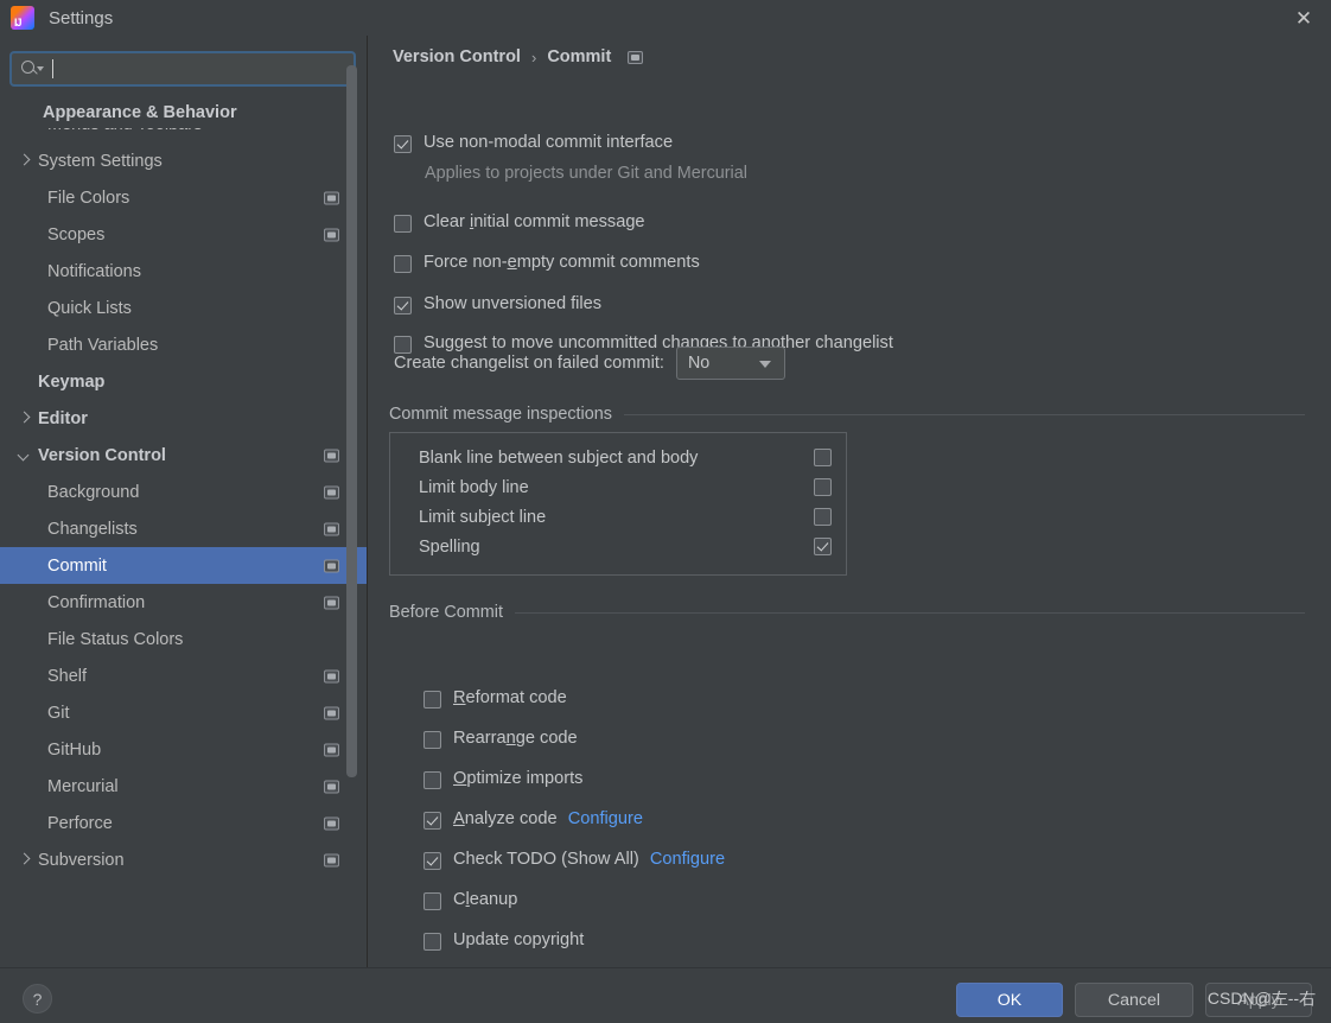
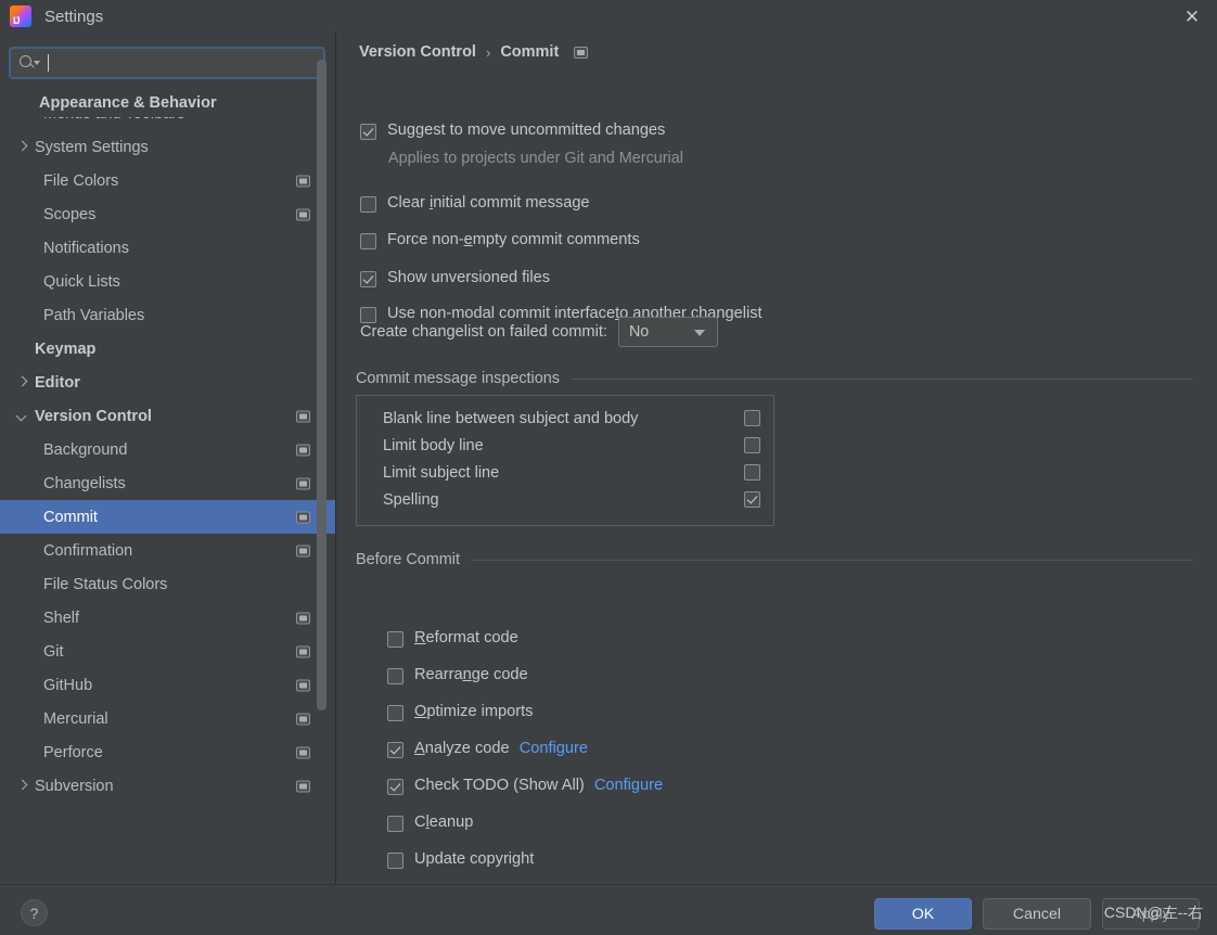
  Settings
  ✕
  System Settings
  File Colors
  Scopes
  Notifications
  Quick Lists
  Path Variables
  Keymap
  Editor
  Version Control
  Background
  Changelists
  Commit
  Confirmation
  File Status Colors
  Shelf
  Git
  GitHub
  Mercurial
  Perforce
  Subversion
  Appearance & Behavior
  Version Control
  ›
  Commit
- Use non-modal commit interface
+ Suggest to move uncommitted changes
  Applies to projects under Git and Mercurial
  Clear initial commit message
  Force non-empty commit comments
  Show unversioned files
- Suggest to move uncommitted changes to another changelist
+ Use non-modal commit interfaceto another changelist
  Create changelist on failed commit:
  No
  Commit message inspections
  Blank line between subject and body
  Limit body line
  Limit subject line
  Spelling
  Before Commit
  Reformat code
  Rearrange code
  Optimize imports
  Analyze code Configure
  Check TODO (Show All) Configure
  Cleanup
  Update copyright
  ?
  OK
  Cancel
  Apply
  CSDN@左--右
